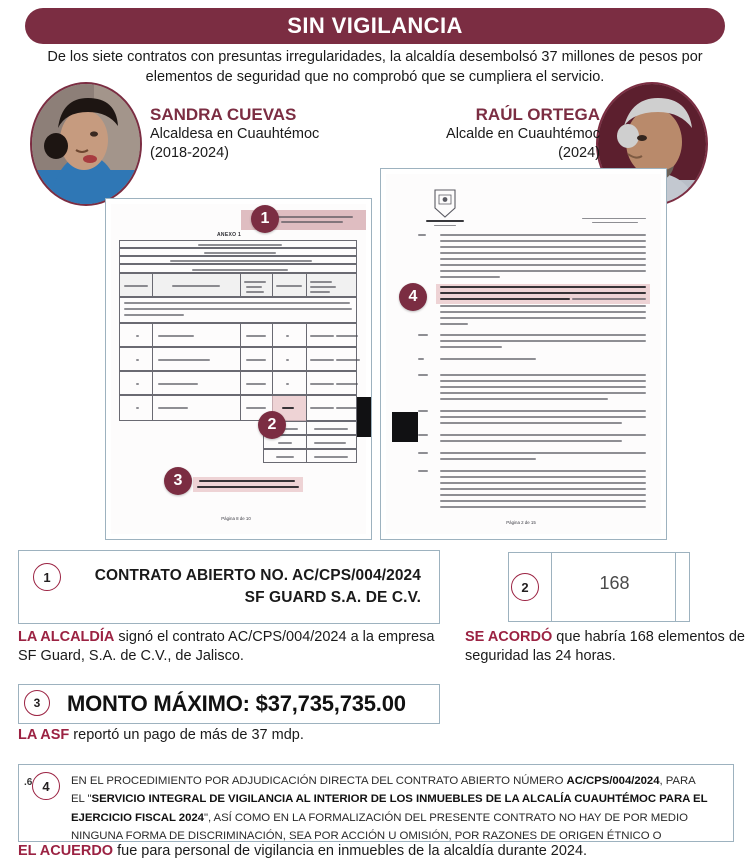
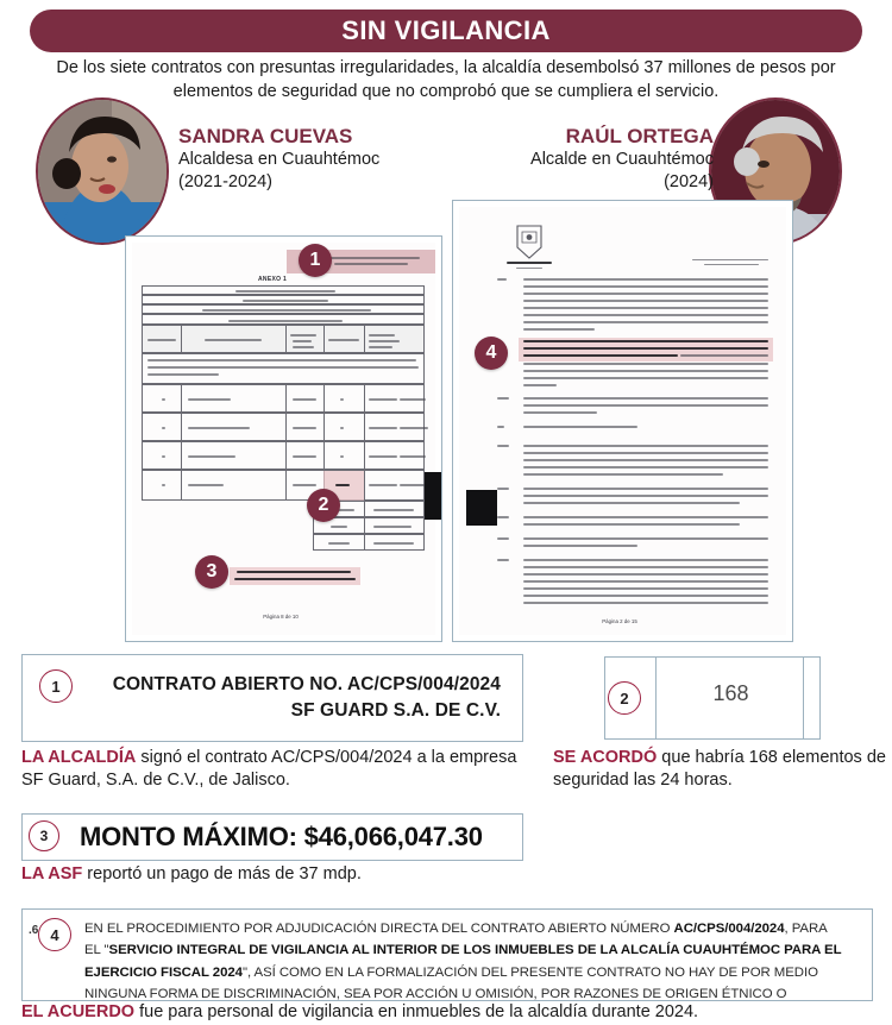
  SIN VIGILANCIA
  De los siete contratos con presuntas irregularidades, la alcaldía desembolsó 37 millones de pesos por elementos de seguridad que no comprobó que se cumpliera el servicio.
  SANDRA CUEVAS
  Alcaldesa en Cuauhtémoc
- (2018-2024)
+ (2021-2024)
  RAÚL ORTEGA
  Alcalde en Cuauhtémoc
  (2024)
  1
  2
  3
  4
  1
  CONTRATO ABIERTO NO. AC/CPS/004/2024
  SF GUARD S.A. DE C.V.
  LA ALCALDÍA signó el contrato AC/CPS/004/2024 a la empresa SF Guard, S.A. de C.V., de Jalisco.
  168
  2
  SE ACORDÓ que habría 168 elementos de seguridad las 24 horas.
- MONTO MÁXIMO: $37,735,735.00
+ MONTO MÁXIMO: $46,066,047.30
  3
  LA ASF reportó un pago de más de 37 mdp.
  .6
  EN EL PROCEDIMIENTO POR ADJUDICACIÓN DIRECTA DEL CONTRATO ABIERTO NÚMERO AC/CPS/004/2024, PARA
  EL "SERVICIO INTEGRAL DE VIGILANCIA AL INTERIOR DE LOS INMUEBLES DE LA ALCALÍA CUAUHTÉMOC PARA EL
  EJERCICIO FISCAL 2024", ASÍ COMO EN LA FORMALIZACIÓN DEL PRESENTE CONTRATO NO HAY DE POR MEDIO
  NINGUNA FORMA DE DISCRIMINACIÓN, SEA POR ACCIÓN U OMISIÓN, POR RAZONES DE ORIGEN ÉTNICO O
  4
  EL ACUERDO fue para personal de vigilancia en inmuebles de la alcaldía durante 2024.
